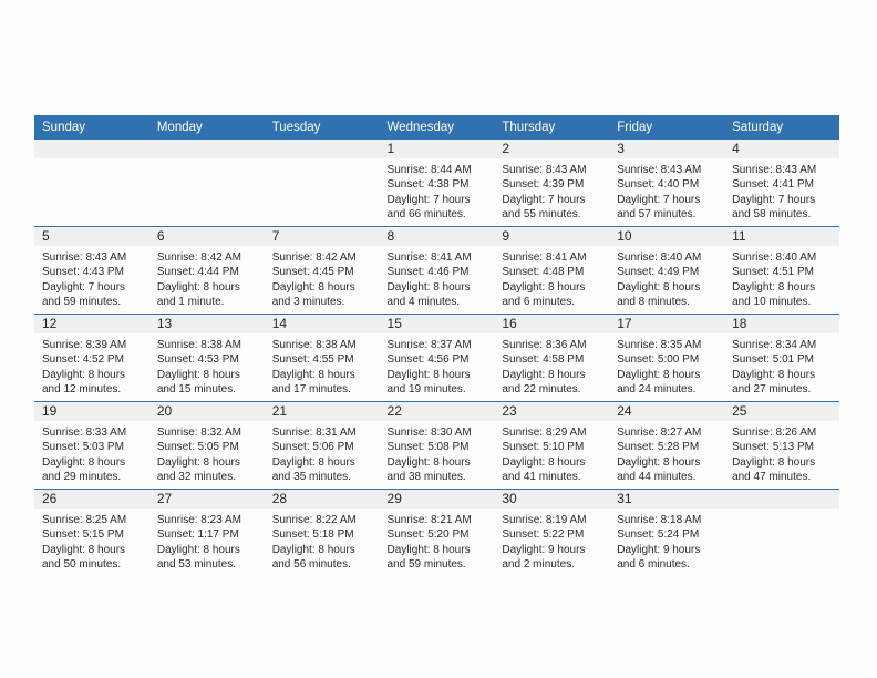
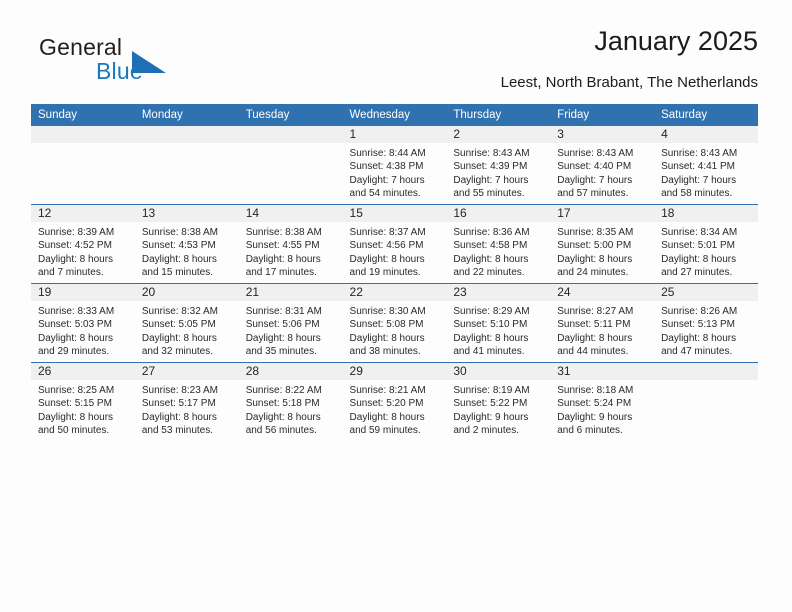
+ General
+ Blue
+ January 2025
+ Leest, North Brabant, The Netherlands
  Sunday	Monday	Tuesday	Wednesday	Thursday	Friday	Saturday
- 			1Sunrise: 8:44 AMSunset: 4:38 PMDaylight: 7 hoursand 66 minutes.	2Sunrise: 8:43 AMSunset: 4:39 PMDaylight: 7 hoursand 55 minutes.	3Sunrise: 8:43 AMSunset: 4:40 PMDaylight: 7 hoursand 57 minutes.	4Sunrise: 8:43 AMSunset: 4:41 PMDaylight: 7 hoursand 58 minutes.
+ 			1Sunrise: 8:44 AMSunset: 4:38 PMDaylight: 7 hoursand 54 minutes.	2Sunrise: 8:43 AMSunset: 4:39 PMDaylight: 7 hoursand 55 minutes.	3Sunrise: 8:43 AMSunset: 4:40 PMDaylight: 7 hoursand 57 minutes.	4Sunrise: 8:43 AMSunset: 4:41 PMDaylight: 7 hoursand 58 minutes.
- 5Sunrise: 8:43 AMSunset: 4:43 PMDaylight: 7 hoursand 59 minutes.	6Sunrise: 8:42 AMSunset: 4:44 PMDaylight: 8 hoursand 1 minute.	7Sunrise: 8:42 AMSunset: 4:45 PMDaylight: 8 hoursand 3 minutes.	8Sunrise: 8:41 AMSunset: 4:46 PMDaylight: 8 hoursand 4 minutes.	9Sunrise: 8:41 AMSunset: 4:48 PMDaylight: 8 hoursand 6 minutes.	10Sunrise: 8:40 AMSunset: 4:49 PMDaylight: 8 hoursand 8 minutes.	11Sunrise: 8:40 AMSunset: 4:51 PMDaylight: 8 hoursand 10 minutes.
- 12Sunrise: 8:39 AMSunset: 4:52 PMDaylight: 8 hoursand 12 minutes.	13Sunrise: 8:38 AMSunset: 4:53 PMDaylight: 8 hoursand 15 minutes.	14Sunrise: 8:38 AMSunset: 4:55 PMDaylight: 8 hoursand 17 minutes.	15Sunrise: 8:37 AMSunset: 4:56 PMDaylight: 8 hoursand 19 minutes.	16Sunrise: 8:36 AMSunset: 4:58 PMDaylight: 8 hoursand 22 minutes.	17Sunrise: 8:35 AMSunset: 5:00 PMDaylight: 8 hoursand 24 minutes.	18Sunrise: 8:34 AMSunset: 5:01 PMDaylight: 8 hoursand 27 minutes.
+ 12Sunrise: 8:39 AMSunset: 4:52 PMDaylight: 8 hoursand 7 minutes.	13Sunrise: 8:38 AMSunset: 4:53 PMDaylight: 8 hoursand 15 minutes.	14Sunrise: 8:38 AMSunset: 4:55 PMDaylight: 8 hoursand 17 minutes.	15Sunrise: 8:37 AMSunset: 4:56 PMDaylight: 8 hoursand 19 minutes.	16Sunrise: 8:36 AMSunset: 4:58 PMDaylight: 8 hoursand 22 minutes.	17Sunrise: 8:35 AMSunset: 5:00 PMDaylight: 8 hoursand 24 minutes.	18Sunrise: 8:34 AMSunset: 5:01 PMDaylight: 8 hoursand 27 minutes.
- 19Sunrise: 8:33 AMSunset: 5:03 PMDaylight: 8 hoursand 29 minutes.	20Sunrise: 8:32 AMSunset: 5:05 PMDaylight: 8 hoursand 32 minutes.	21Sunrise: 8:31 AMSunset: 5:06 PMDaylight: 8 hoursand 35 minutes.	22Sunrise: 8:30 AMSunset: 5:08 PMDaylight: 8 hoursand 38 minutes.	23Sunrise: 8:29 AMSunset: 5:10 PMDaylight: 8 hoursand 41 minutes.	24Sunrise: 8:27 AMSunset: 5:28 PMDaylight: 8 hoursand 44 minutes.	25Sunrise: 8:26 AMSunset: 5:13 PMDaylight: 8 hoursand 47 minutes.
+ 19Sunrise: 8:33 AMSunset: 5:03 PMDaylight: 8 hoursand 29 minutes.	20Sunrise: 8:32 AMSunset: 5:05 PMDaylight: 8 hoursand 32 minutes.	21Sunrise: 8:31 AMSunset: 5:06 PMDaylight: 8 hoursand 35 minutes.	22Sunrise: 8:30 AMSunset: 5:08 PMDaylight: 8 hoursand 38 minutes.	23Sunrise: 8:29 AMSunset: 5:10 PMDaylight: 8 hoursand 41 minutes.	24Sunrise: 8:27 AMSunset: 5:11 PMDaylight: 8 hoursand 44 minutes.	25Sunrise: 8:26 AMSunset: 5:13 PMDaylight: 8 hoursand 47 minutes.
- 26Sunrise: 8:25 AMSunset: 5:15 PMDaylight: 8 hoursand 50 minutes.	27Sunrise: 8:23 AMSunset: 1:17 PMDaylight: 8 hoursand 53 minutes.	28Sunrise: 8:22 AMSunset: 5:18 PMDaylight: 8 hoursand 56 minutes.	29Sunrise: 8:21 AMSunset: 5:20 PMDaylight: 8 hoursand 59 minutes.	30Sunrise: 8:19 AMSunset: 5:22 PMDaylight: 9 hoursand 2 minutes.	31Sunrise: 8:18 AMSunset: 5:24 PMDaylight: 9 hoursand 6 minutes.
+ 26Sunrise: 8:25 AMSunset: 5:15 PMDaylight: 8 hoursand 50 minutes.	27Sunrise: 8:23 AMSunset: 5:17 PMDaylight: 8 hoursand 53 minutes.	28Sunrise: 8:22 AMSunset: 5:18 PMDaylight: 8 hoursand 56 minutes.	29Sunrise: 8:21 AMSunset: 5:20 PMDaylight: 8 hoursand 59 minutes.	30Sunrise: 8:19 AMSunset: 5:22 PMDaylight: 9 hoursand 2 minutes.	31Sunrise: 8:18 AMSunset: 5:24 PMDaylight: 9 hoursand 6 minutes.
